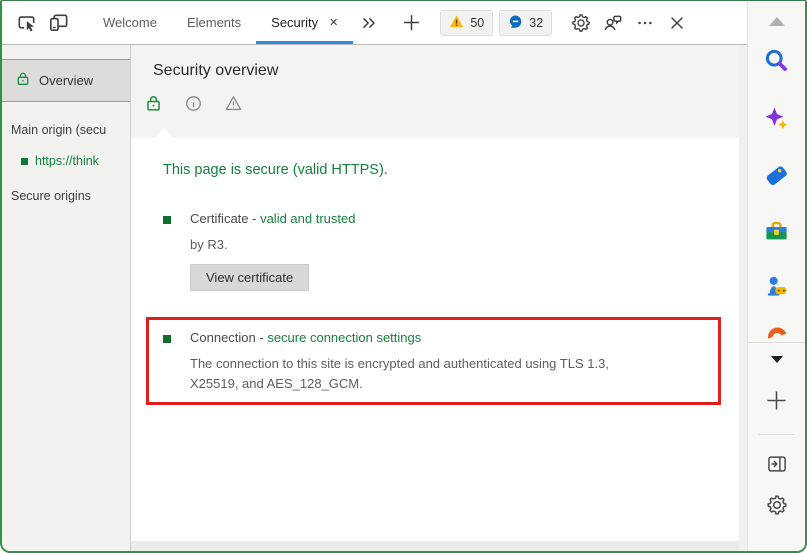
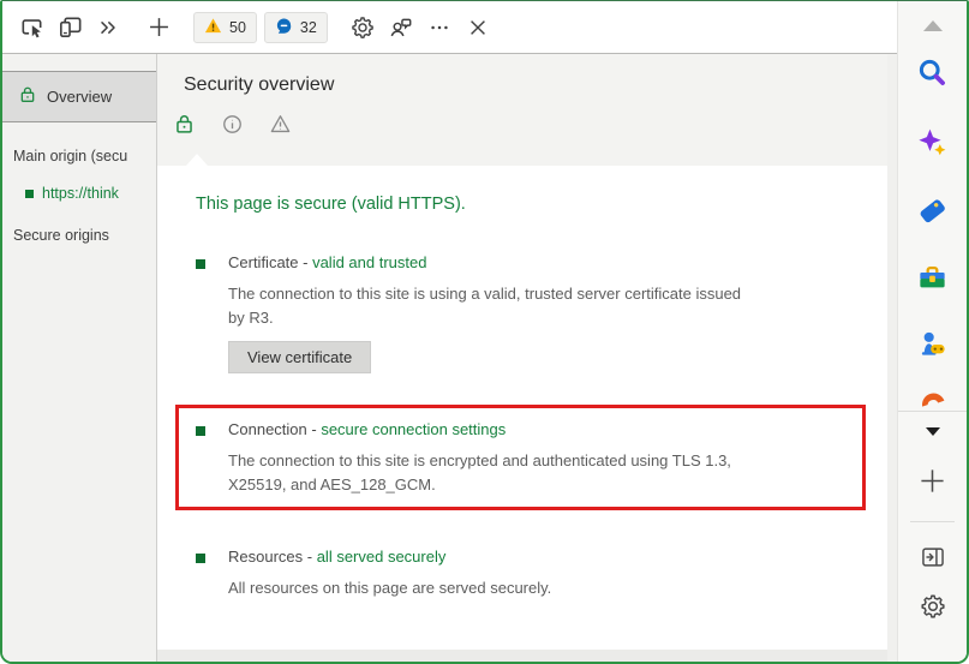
- Welcome
- Elements
- Security
- ✕
  50
  32
  Overview
  Main origin (secu
  https://think
  Secure origins
  Security overview
  This page is secure (valid HTTPS).
  Certificate - valid and trusted
+ The connection to this site is using a valid, trusted server certificate issued
  by R3.
  View certificate
  Connection - secure connection settings
  The connection to this site is encrypted and authenticated using TLS 1.3,
  X25519, and AES_128_GCM.
+ Resources - all served securely
+ All resources on this page are served securely.
